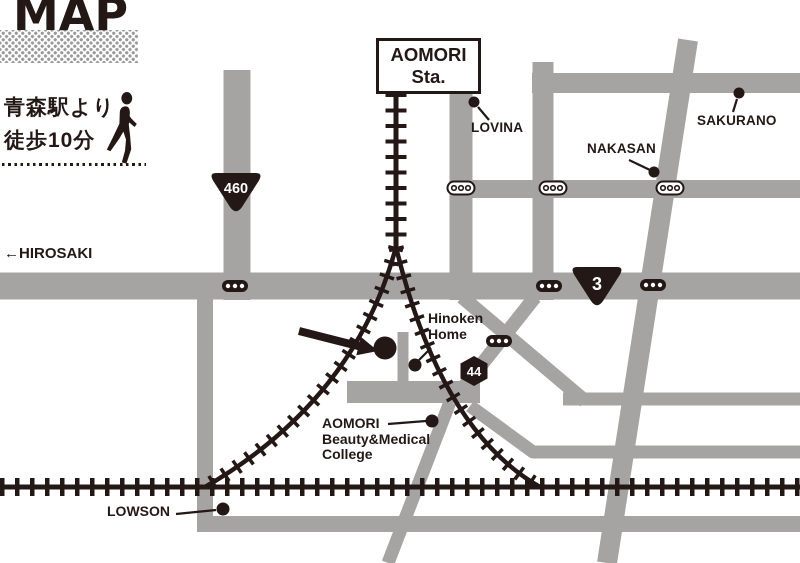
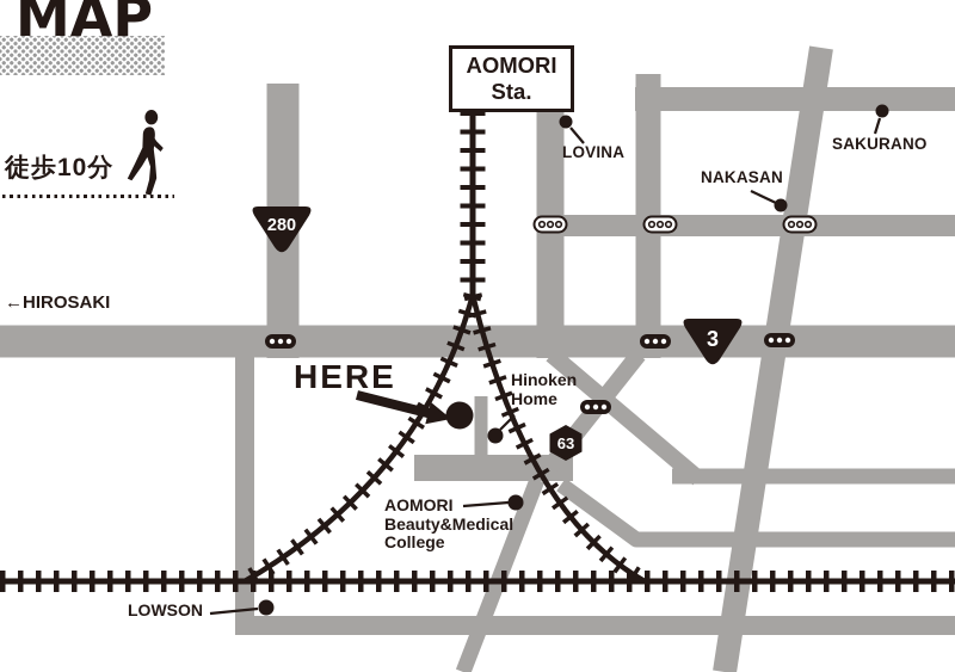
  MAP
- 青森駅より
  徒歩10分
  AOMORI
  Sta.
  ←HIROSAKI
+ HERE
  LOVINA
  NAKASAN
  SAKURANO
  Hinoken
  Home
  AOMORI
  Beauty&Medical
  College
  LOWSON
- 460
+ 280
  3
- 44
+ 63
